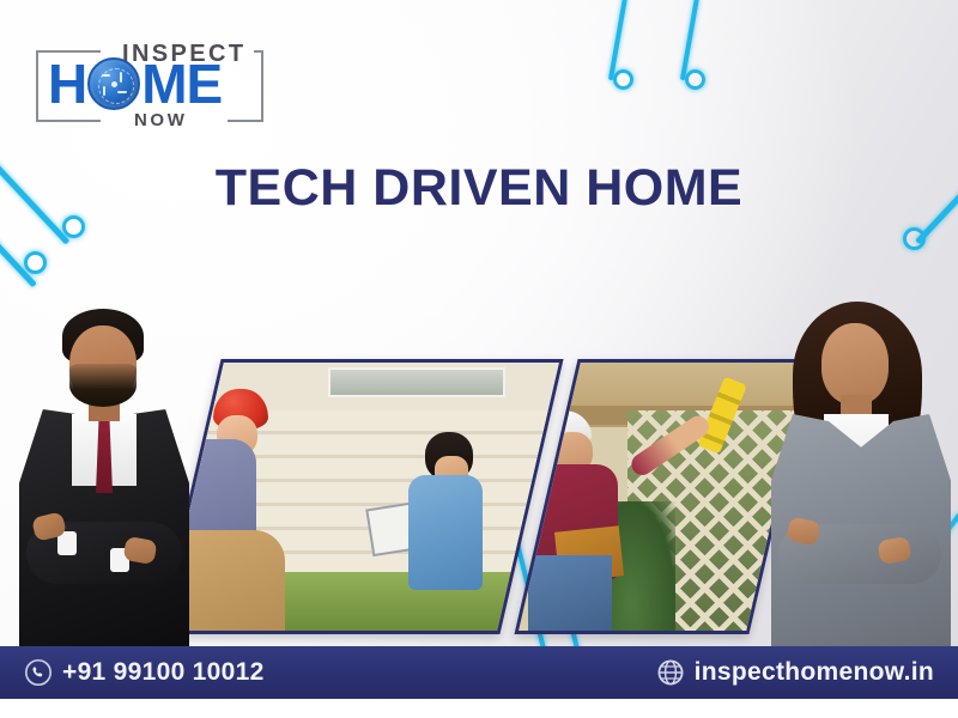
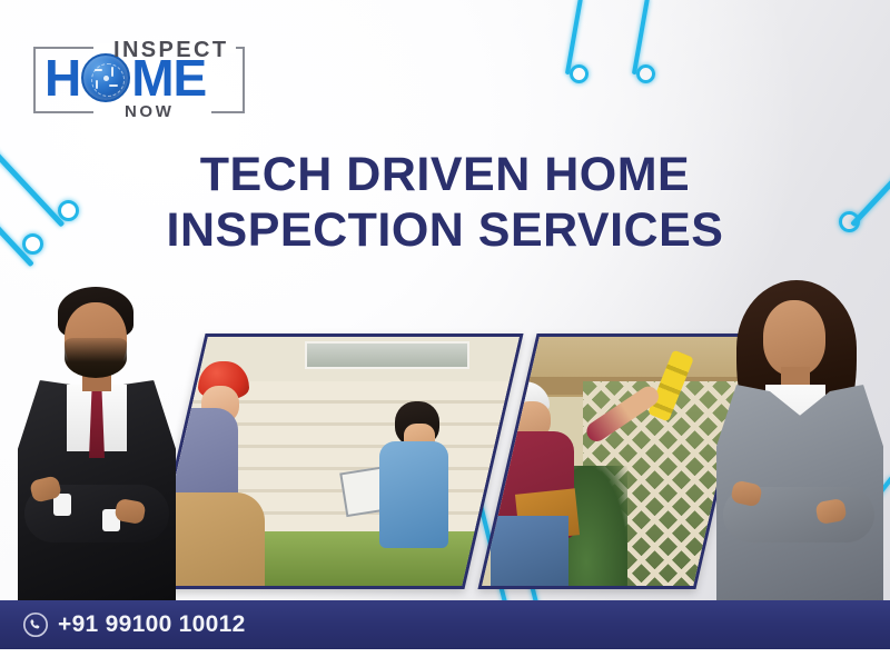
  INSPECT
  H
  ME
  NOW
  TECH DRIVEN HOME
+ INSPECTION SERVICES
  +91 99100 10012
- inspecthomenow.in
